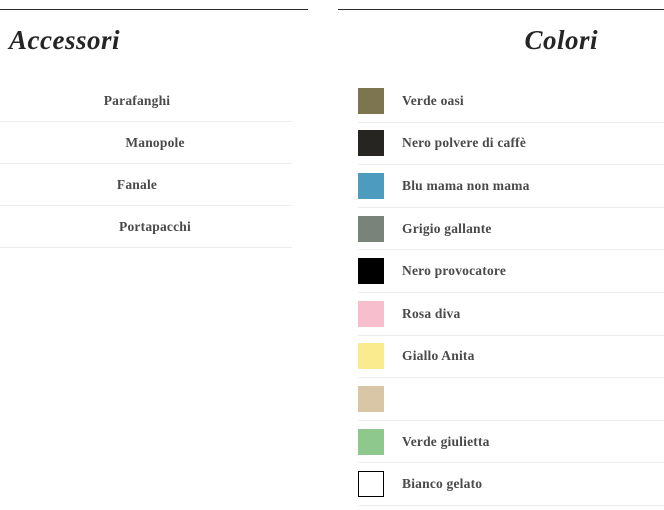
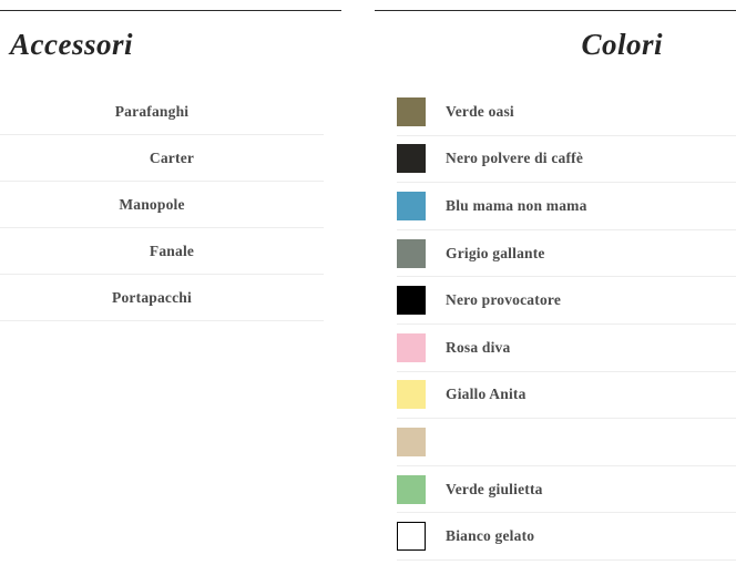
  Accessori
  Parafanghi
+ Carter
  Manopole
  Fanale
  Portapacchi
  Colori
  Verde oasi
  Nero polvere di caffè
  Blu mama non mama
  Grigio gallante
  Nero provocatore
  Rosa diva
  Giallo Anita
  Verde giulietta
  Bianco gelato
